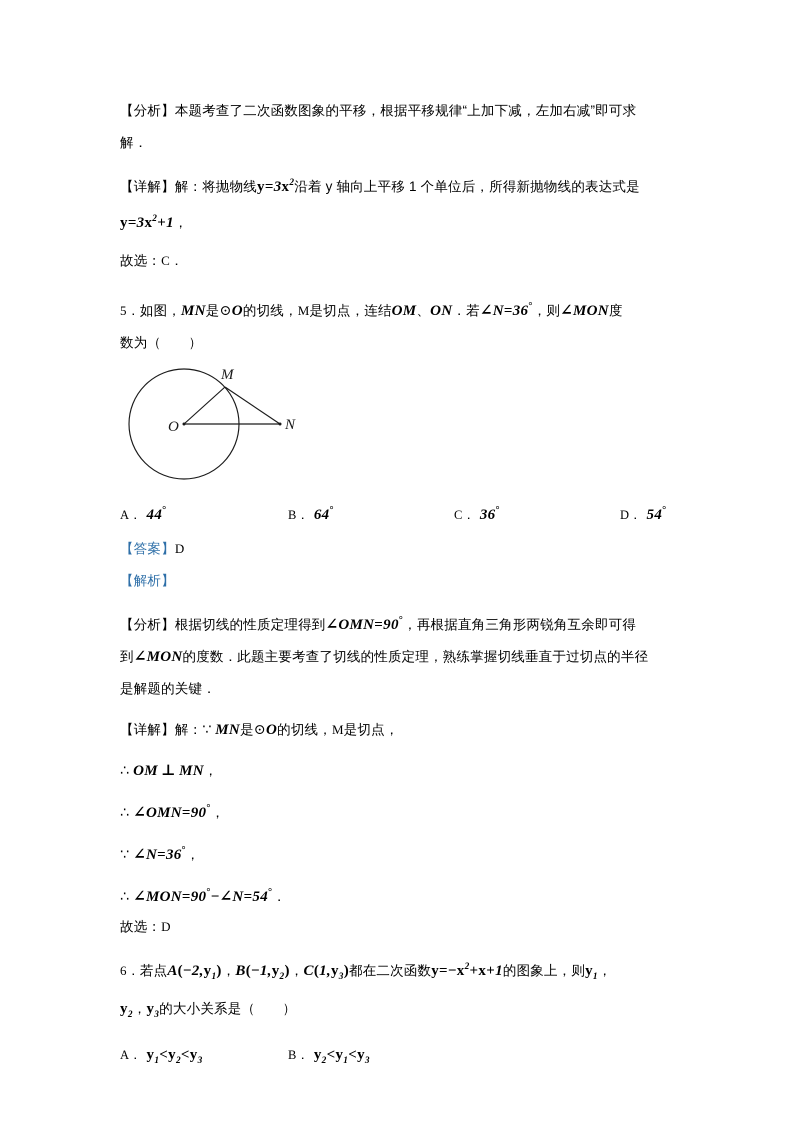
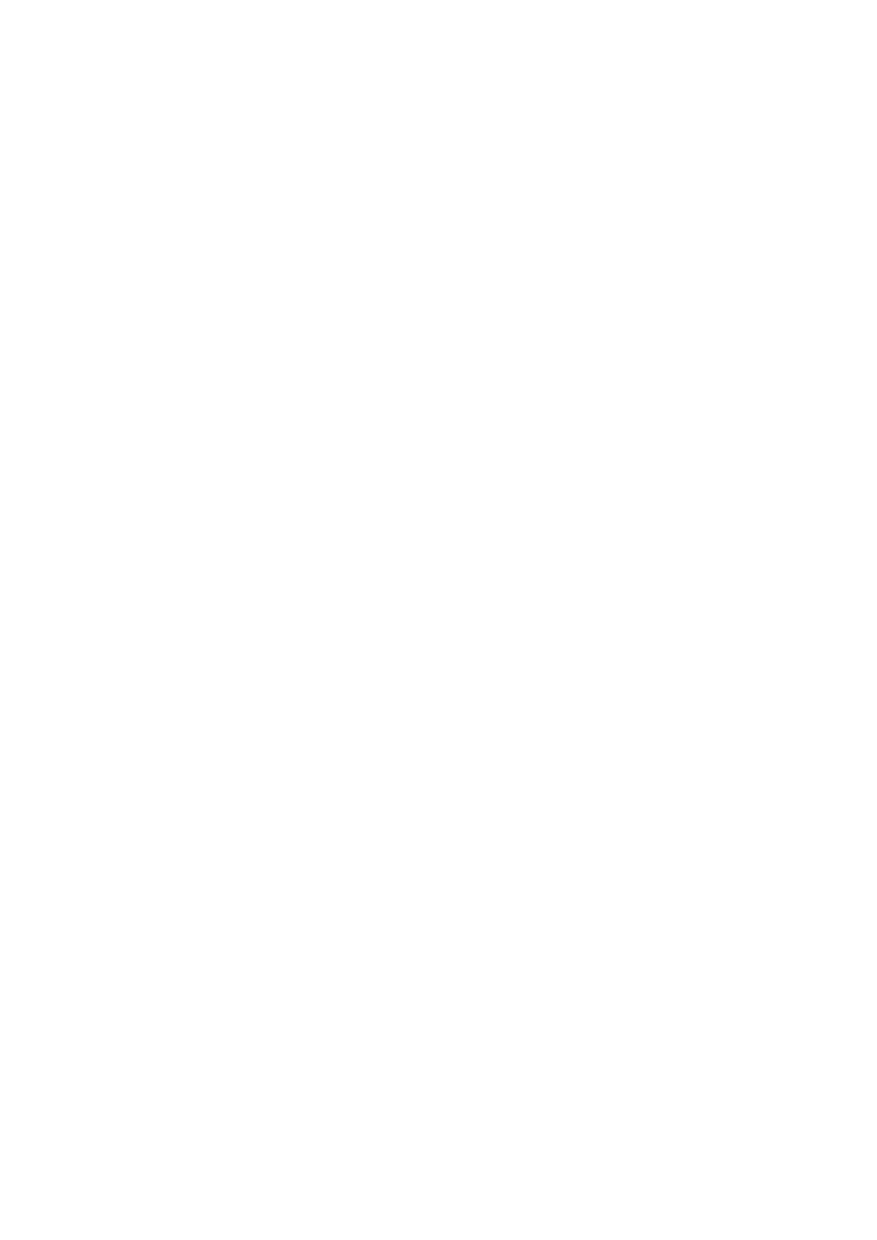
- 【分析】本题考查了二次函数图象的平移，根据平移规律“上加下减，左加右减”即可求
- 解．
- 【详解】解：将抛物线y=3x2沿着 y 轴向上平移 1 个单位后，所得新抛物线的表达式是
- y=3x2+1，
- 故选：C．
- 5．如图，MN是⊙O的切线，M是切点，连结OM、ON．若∠N=36°，则∠MON度
- 数为（ ）
- O
- M
- N
- A． 44°
- B． 64°
- C． 36°
- D． 54°
- 【答案】D
- 【解析】
- 【分析】根据切线的性质定理得到∠OMN=90°，再根据直角三角形两锐角互余即可得
- 到∠MON的度数．此题主要考查了切线的性质定理，熟练掌握切线垂直于过切点的半径
- 是解题的关键．
- 【详解】解：∵ MN是⊙O的切线，M是切点，
- ∴ OM ⊥ MN，
- ∴ ∠OMN=90°，
- ∵ ∠N=36°，
- ∴ ∠MON=90°−∠N=54°．
- 故选：D
- 6．若点A(−2,y1)，B(−1,y2)，C(1,y3)都在二次函数y=−x2+x+1的图象上，则y1，
- y2，y3的大小关系是（ ）
- A． y1<y2<y3
- B． y2<y1<y3
